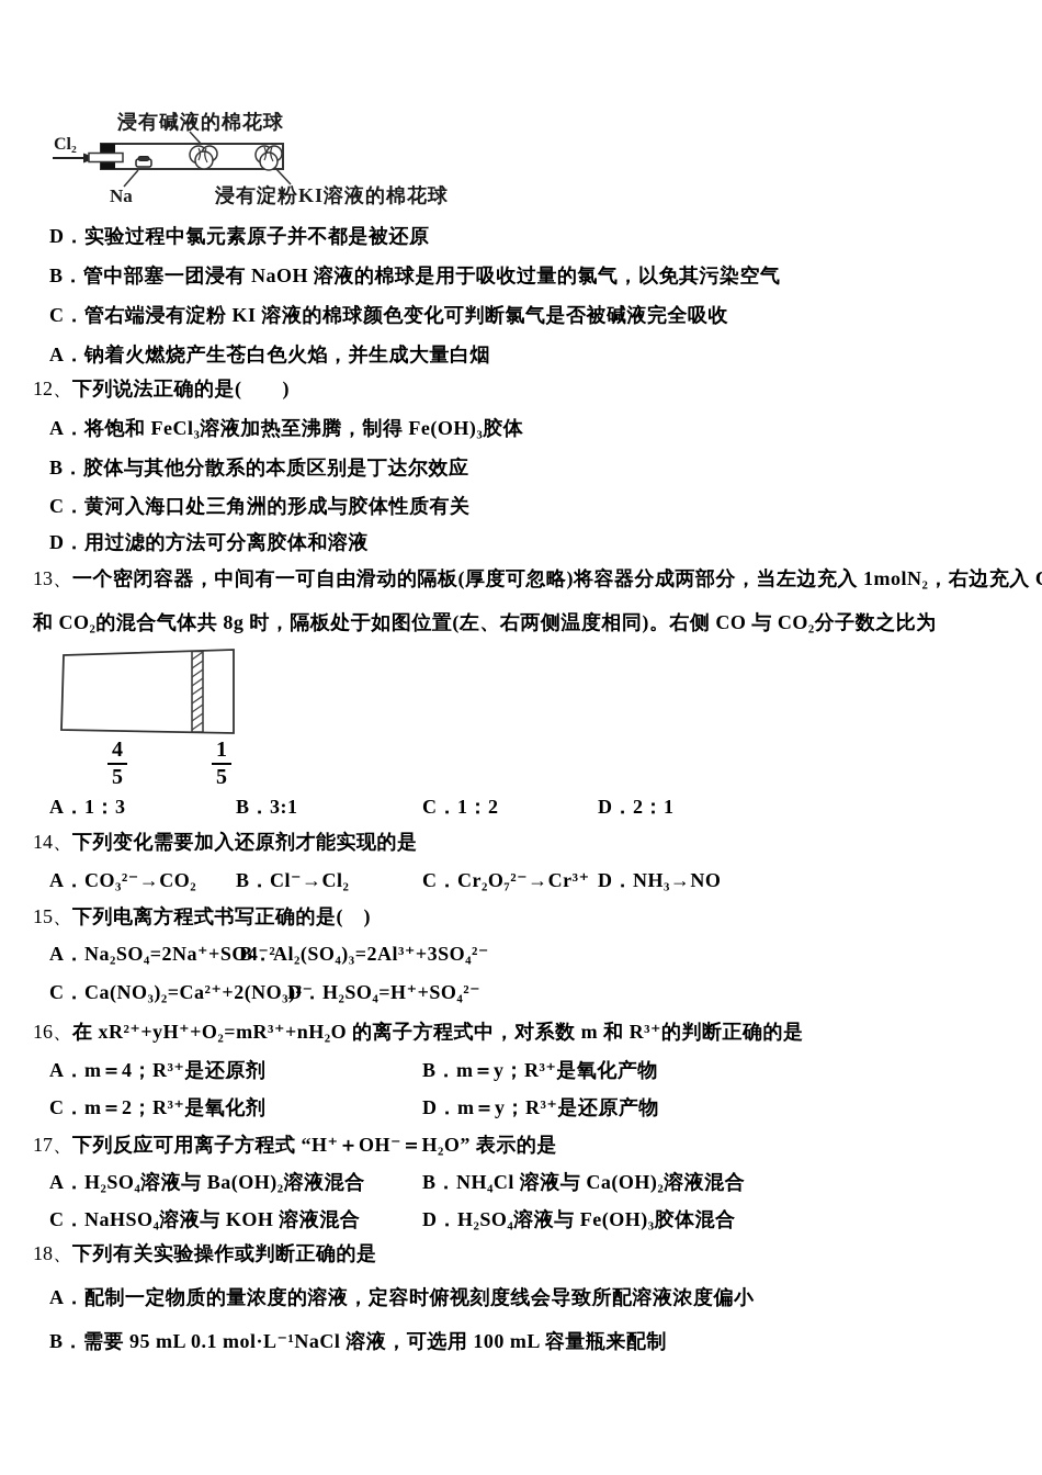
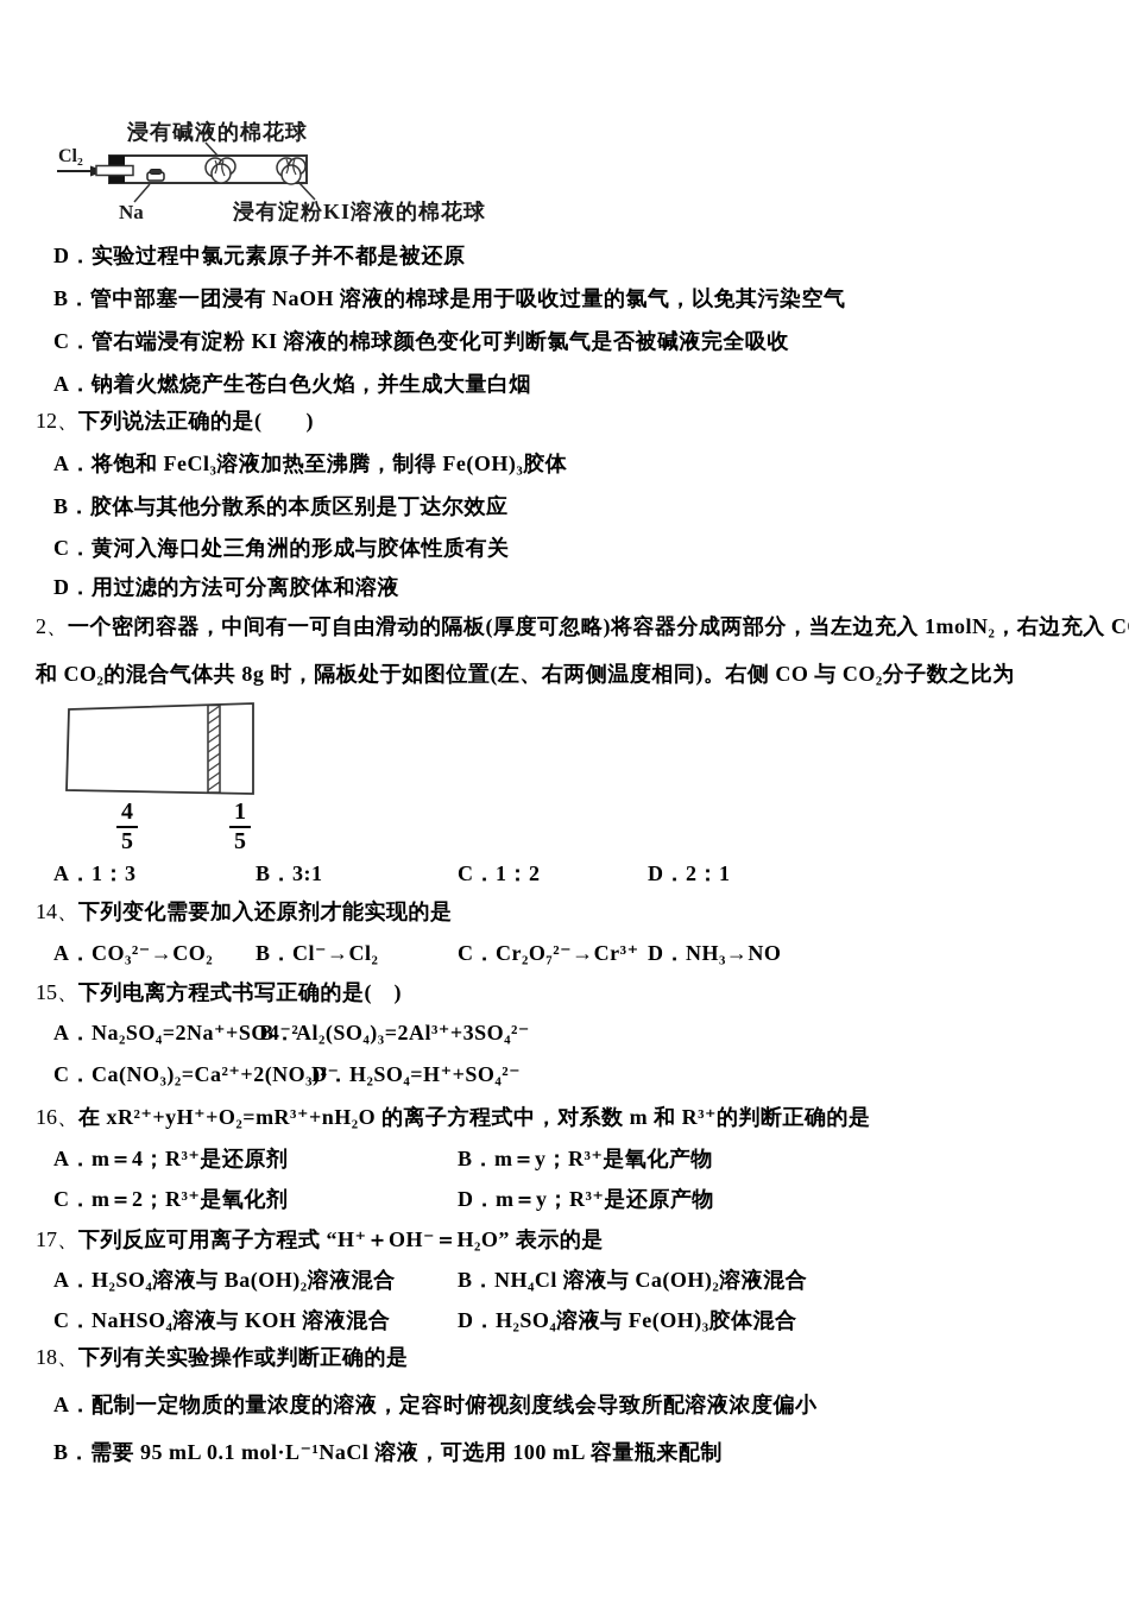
  浸有碱液的棉花球
  Cl₂
  Na
  浸有淀粉KI溶液的棉花球
  D．实验过程中氯元素原子并不都是被还原
  B．管中部塞一团浸有 NaOH 溶液的棉球是用于吸收过量的氯气，以免其污染空气
  C．管右端浸有淀粉 KI 溶液的棉球颜色变化可判断氯气是否被碱液完全吸收
  A．钠着火燃烧产生苍白色火焰，并生成大量白烟
  12、下列说法正确的是( )
  A．将饱和 FeCl₃溶液加热至沸腾，制得 Fe(OH)₃胶体
  B．胶体与其他分散系的本质区别是丁达尔效应
  C．黄河入海口处三角洲的形成与胶体性质有关
  D．用过滤的方法可分离胶体和溶液
- 13、一个密闭容器，中间有一可自由滑动的隔板(厚度可忽略)将容器分成两部分，当左边充入 1molN₂，右边充入
+ 2、一个密闭容器，中间有一可自由滑动的隔板(厚度可忽略)将容器分成两部分，当左边充入 1molN₂，右边充入 C
  和 CO₂的混合气体共 8g 时，隔板处于如图位置(左、右两侧温度相同)。右侧 CO 与 CO₂分子数之比为
  4
  5
  1
  5
  A．1：3
  B．3:1
  C．1：2
  D．2：1
  14、下列变化需要加入还原剂才能实现的是
  A．CO₃²⁻→CO₂
  B．Cl⁻→Cl₂
  C．Cr₂O₇²⁻→Cr³⁺
  D．NH₃→NO
  15、下列电离方程式书写正确的是( )
  A．Na₂SO₄=2Na⁺+SO4⁻²
  B．Al₂(SO₄)₃=2Al³⁺+3SO₄²⁻
  C．Ca(NO₃)₂=Ca²⁺+2(NO₃)²⁻
  D．H₂SO₄=H⁺+SO₄²⁻
  16、在 xR²⁺+yH⁺+O₂=mR³⁺+nH₂O 的离子方程式中，对系数 m 和 R³⁺的判断正确的是
  A．m＝4；R³⁺是还原剂
  B．m＝y；R³⁺是氧化产物
  C．m＝2；R³⁺是氧化剂
  D．m＝y；R³⁺是还原产物
  17、下列反应可用离子方程式 “H⁺＋OH⁻＝H₂O” 表示的是
  A．H₂SO₄溶液与 Ba(OH)₂溶液混合
  B．NH₄Cl 溶液与 Ca(OH)₂溶液混合
  C．NaHSO₄溶液与 KOH 溶液混合
  D．H₂SO₄溶液与 Fe(OH)₃胶体混合
  18、下列有关实验操作或判断正确的是
  A．配制一定物质的量浓度的溶液，定容时俯视刻度线会导致所配溶液浓度偏小
  B．需要 95 mL 0.1 mol·L⁻¹NaCl 溶液，可选用 100 mL 容量瓶来配制
